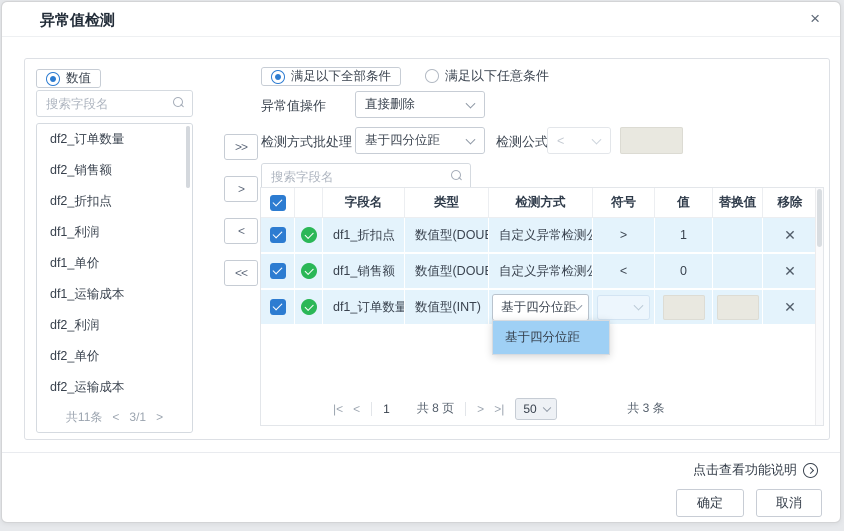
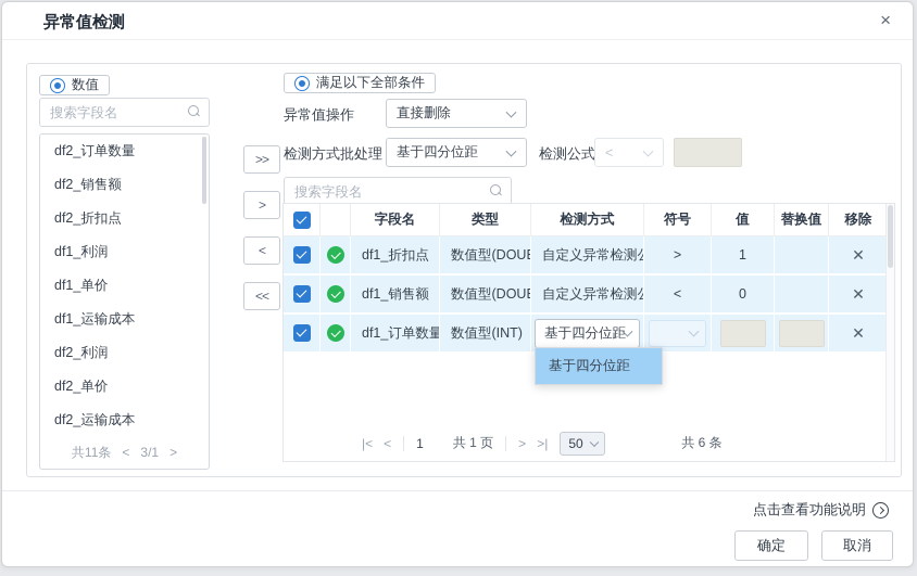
  异常值检测
  ×
  数值
  搜索字段名
  df2_订单数量
  df2_销售额
  df2_折扣点
  df1_利润
  df1_单价
  df1_运输成本
  df2_利润
  df2_单价
  df2_运输成本
  共11条 < 3/1 >
  >>
  >
  <
  <<
  满足以下全部条件
- 满足以下任意条件
  异常值操作
  直接删除
  检测方式批处理
  基于四分位距
  检测公式
  <
  搜索字段名
  字段名
  类型
  检测方式
  符号
  值
  替换值
  移除
  df1_折扣点
  数值型(DOUB
  自定义异常检测公
  >
  1
  ✕
  df1_销售额
  数值型(DOUB
  自定义异常检测公
  <
  0
  ✕
  df1_订单数量
  数值型(INT)
  基于四分位距
  ✕
  |<
  <
  1
- 共 8 页
+ 共 1 页
  >
  >|
  50
- 共 3 条
+ 共 6 条
  基于四分位距
  点击查看功能说明
  确定
  取消
